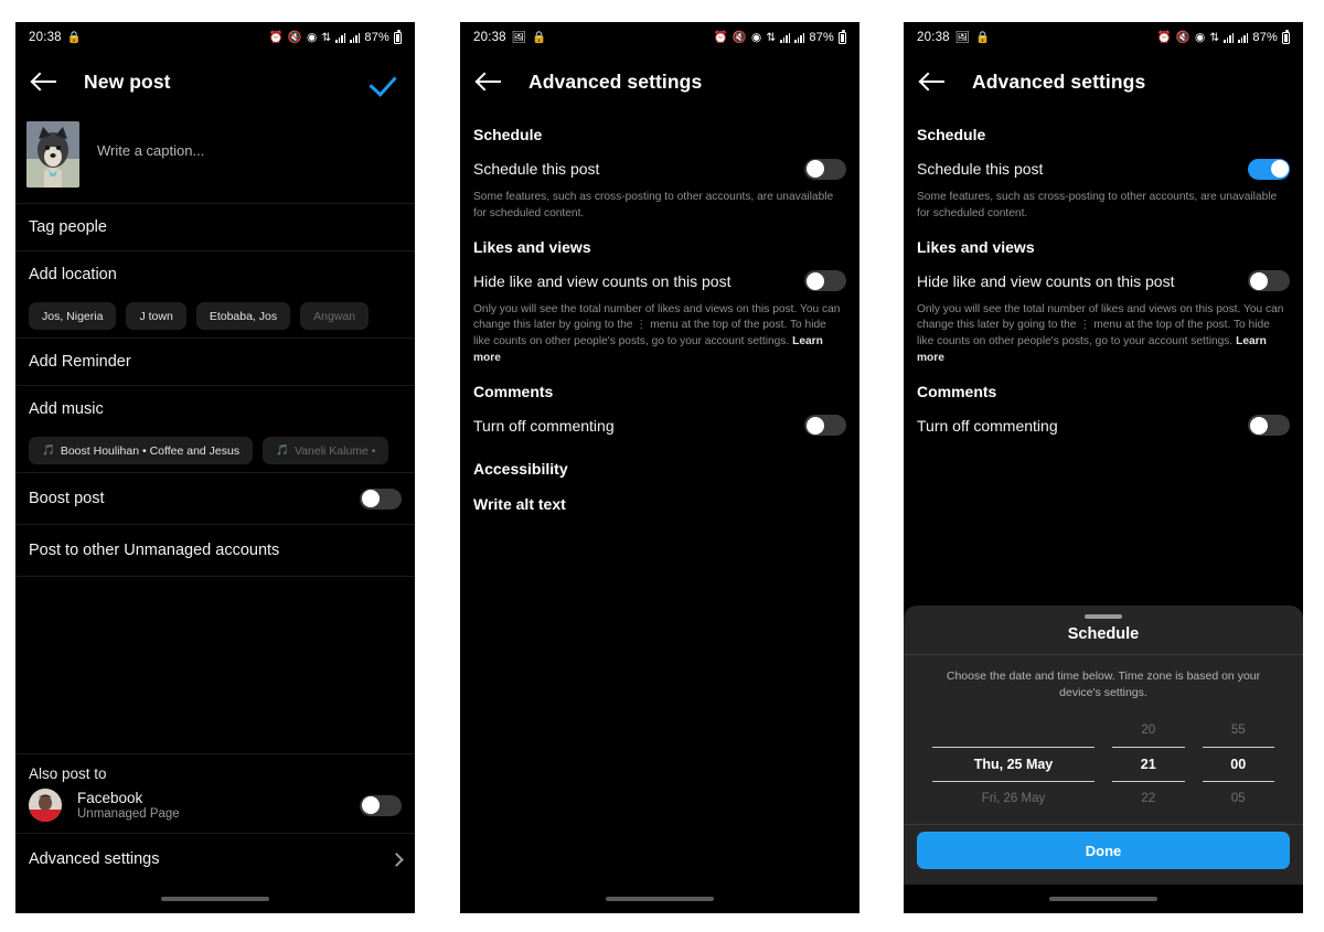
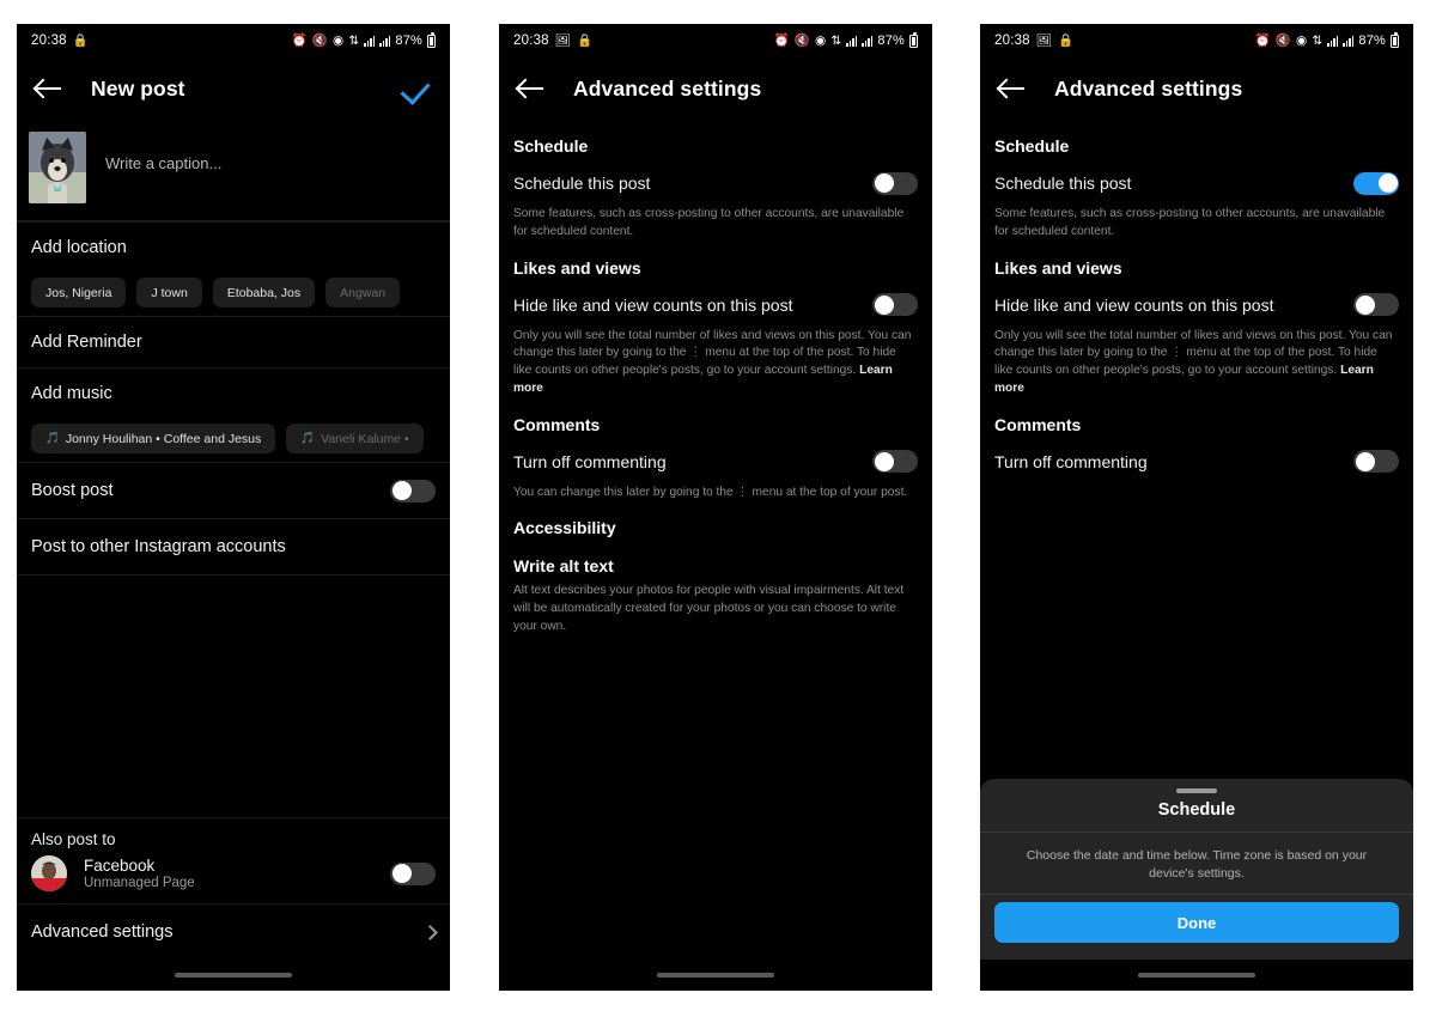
  20:38
  🔒
  ⏰
  🔇
  ◉
  ⇅
  87%
  New post
  Write a caption...
- Tag people
  Add location
  Jos, Nigeria
  J town
  Etobaba, Jos
  Angwan
  Add Reminder
  Add music
  🎵
- Boost Houlihan • Coffee and Jesus
+ Jonny Houlihan • Coffee and Jesus
  🎵
  Vaneli Kalume •
  Boost post
- Post to other Unmanaged accounts
+ Post to other Instagram accounts
  Also post to
  Facebook
  Unmanaged Page
  Advanced settings
  20:38
  🖼
  🔒
  ⏰
  🔇
  ◉
  ⇅
  87%
  Advanced settings
  Schedule
  Schedule this post
  Some features, such as cross-posting to other accounts, are unavailable for scheduled content.
  Likes and views
  Hide like and view counts on this post
  Only you will see the total number of likes and views on this post. You can change this later by going to the ⋮ menu at the top of the post. To hide like counts on other people's posts, go to your account settings. Learn more
  Comments
  Turn off commenting
+ You can change this later by going to the ⋮ menu at the top of your post.
  Accessibility
  Write alt text
+ Alt text describes your photos for people with visual impairments. Alt text will be automatically created for your photos or you can choose to write your own.
  20:38
  🖼
  🔒
  ⏰
  🔇
  ◉
  ⇅
  87%
  Advanced settings
  Schedule
  Schedule this post
  Some features, such as cross-posting to other accounts, are unavailable for scheduled content.
  Likes and views
  Hide like and view counts on this post
  Only you will see the total number of likes and views on this post. You can change this later by going to the ⋮ menu at the top of the post. To hide like counts on other people's posts, go to your account settings. Learn more
  Comments
  Turn off commenting
  Schedule
  Choose the date and time below. Time zone is based on your device's settings.
- Thu, 25 May
- Fri, 26 May
- 20
- 21
- 22
- 55
- 00
- 05
  Done
